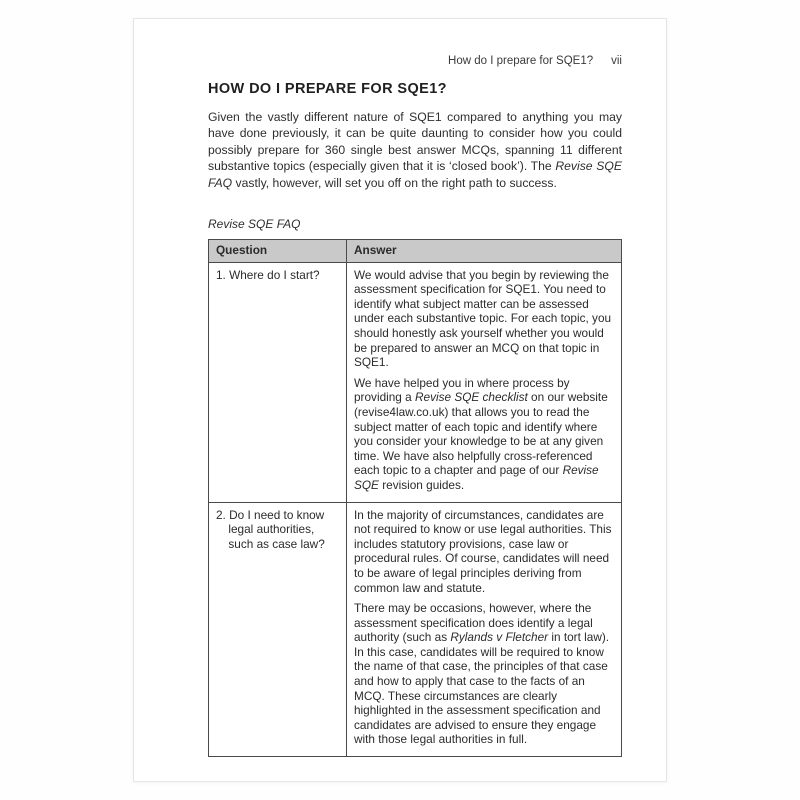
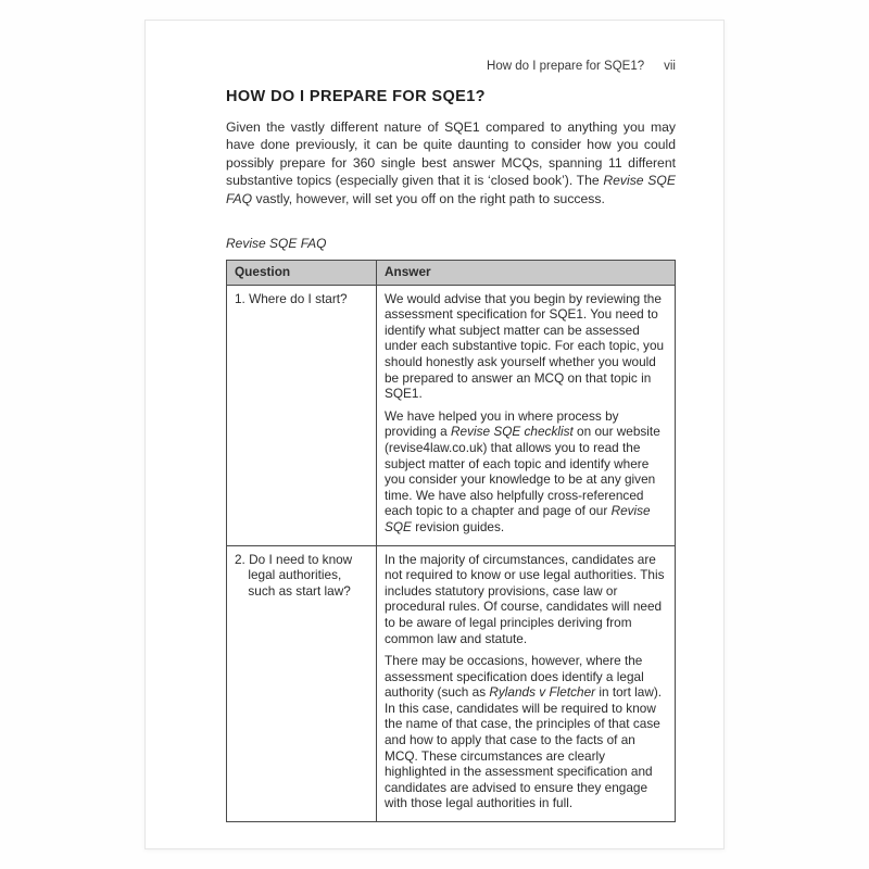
  How do I prepare for SQE1?
  vii
  HOW DO I PREPARE FOR SQE1?
  Given the vastly different nature of SQE1 compared to anything you may have done previously, it can be quite daunting to consider how you could possibly prepare for 360 single best answer MCQs, spanning 11 different substantive topics (especially given that it is ‘closed book’). The Revise SQE FAQ vastly, however, will set you off on the right path to success.
  Revise SQE FAQ
  Question	Answer
  1. Where do I start?	We would advise that you begin by reviewing the assessment specification for SQE1. You need to identify what subject matter can be assessed under each substantive topic. For each topic, you should honestly ask yourself whether you would be prepared to answer an MCQ on that topic in SQE1. We have helped you in where process by providing a Revise SQE checklist on our website (revise4law.co.uk) that allows you to read the subject matter of each topic and identify where you consider your knowledge to be at any given time. We have also helpfully cross-referenced each topic to a chapter and page of our Revise SQE revision guides.
- 2. Do I need to know legal authorities, such as case law?	In the majority of circumstances, candidates are not required to know or use legal authorities. This includes statutory provisions, case law or procedural rules. Of course, candidates will need to be aware of legal principles deriving from common law and statute. There may be occasions, however, where the assessment specification does identify a legal authority (such as Rylands v Fletcher in tort law). In this case, candidates will be required to know the name of that case, the principles of that case and how to apply that case to the facts of an MCQ. These circumstances are clearly highlighted in the assessment specification and candidates are advised to ensure they engage with those legal authorities in full.
+ 2. Do I need to know legal authorities, such as start law?	In the majority of circumstances, candidates are not required to know or use legal authorities. This includes statutory provisions, case law or procedural rules. Of course, candidates will need to be aware of legal principles deriving from common law and statute. There may be occasions, however, where the assessment specification does identify a legal authority (such as Rylands v Fletcher in tort law). In this case, candidates will be required to know the name of that case, the principles of that case and how to apply that case to the facts of an MCQ. These circumstances are clearly highlighted in the assessment specification and candidates are advised to ensure they engage with those legal authorities in full.
